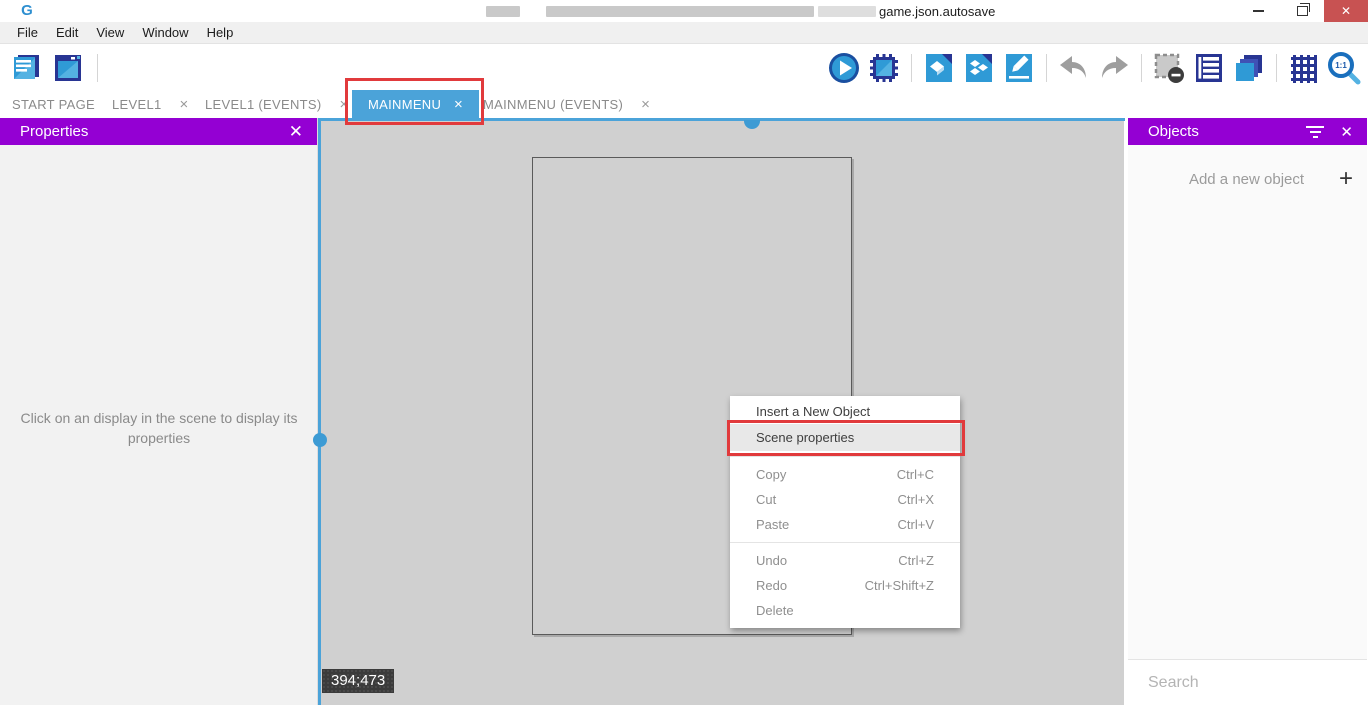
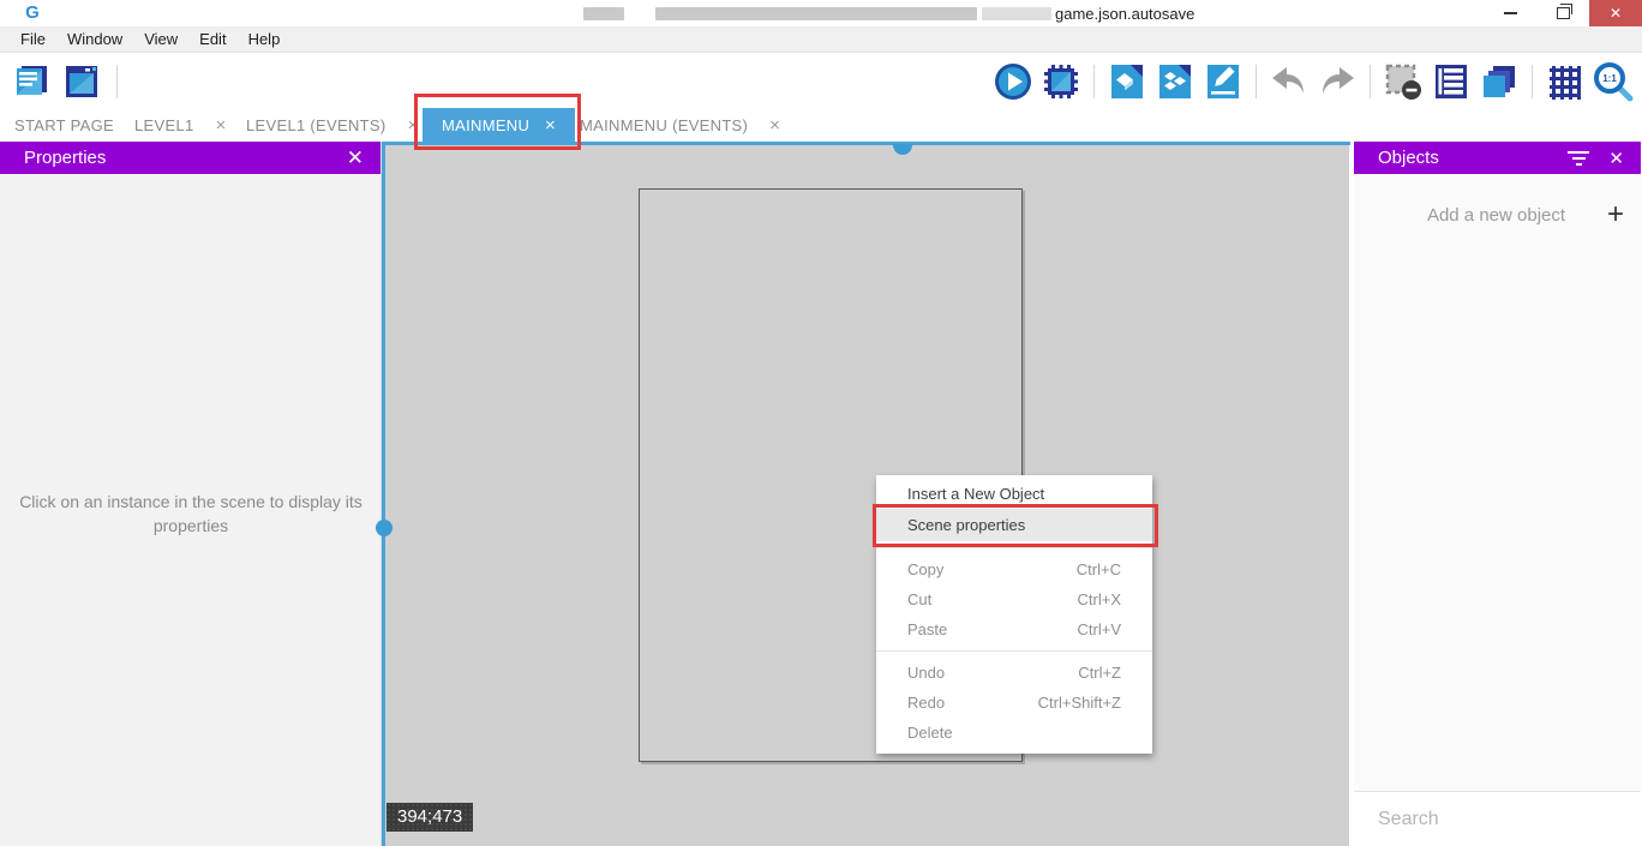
  G
  game.json.autosave
  ✕
  File
- Edit
+ Window
  View
- Window
+ Edit
  Help
  1:1
  START PAGE
  LEVEL1
  ×
  LEVEL1 (EVENTS)
  ×
  MAINMENU
  ×
  MAINMENU (EVENTS)
  ×
  Properties
  ✕
- Click on an display in the scene to display its properties
+ Click on an instance in the scene to display its properties
  394;473
  Insert a New Object
  Scene properties
  Copy
  Ctrl+C
  Cut
  Ctrl+X
  Paste
  Ctrl+V
  Undo
  Ctrl+Z
  Redo
  Ctrl+Shift+Z
  Delete
  Objects
  ✕
  Add a new object
  +
  Search
